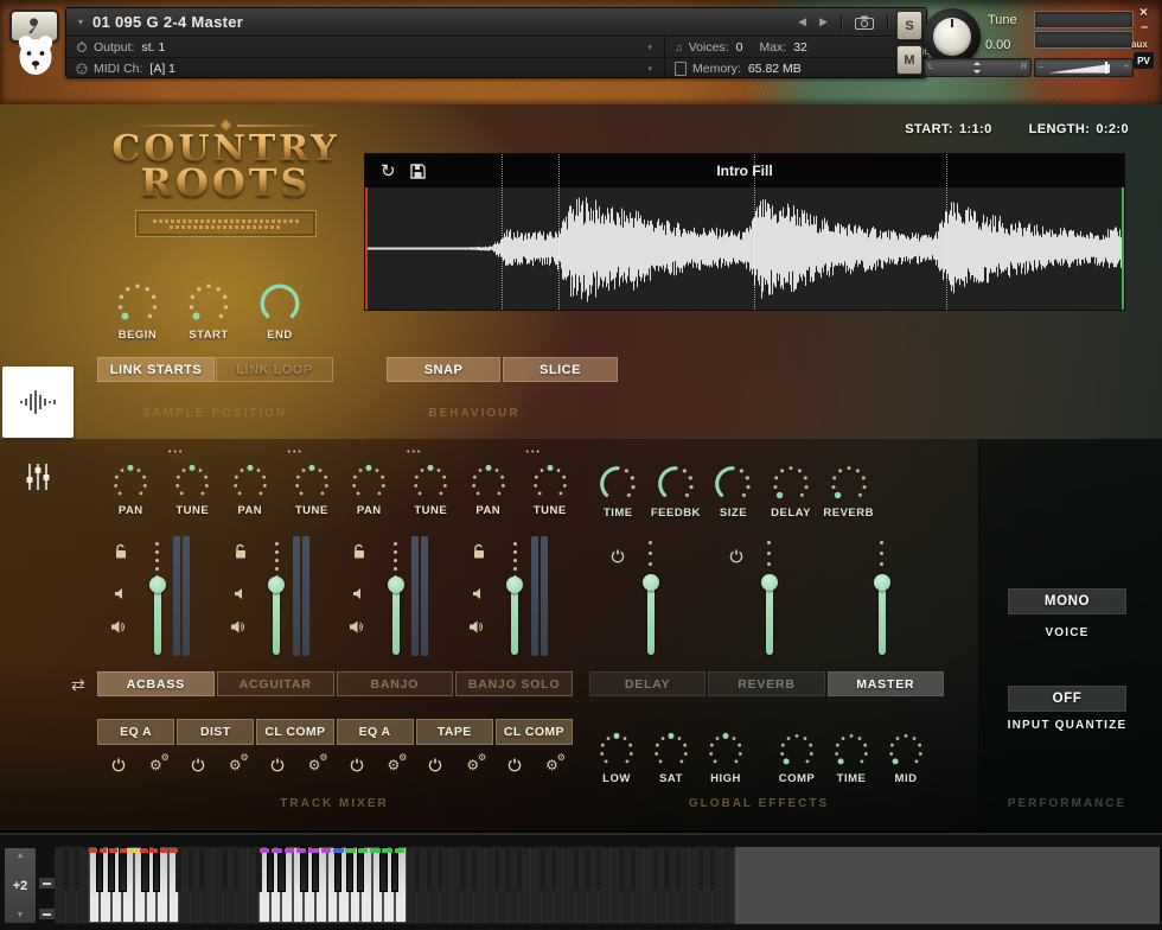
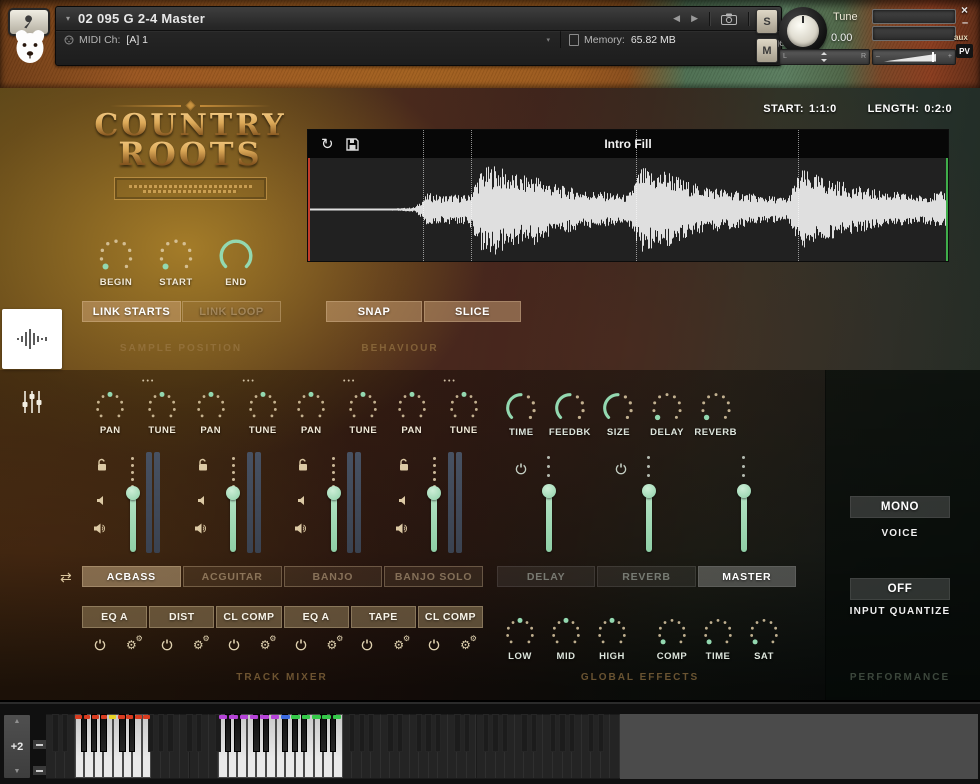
  ▾
- 01 095 G 2-4 Master
+ 02 095 G 2-4 Master
  ◀
  ▶
- Output:
- st. 1
- ♫
- Voices:
- 0
- Max:
- 32
  MIDI Ch:
  [A] 1
  Memory:
  65.82 MB
  S
  M
  Tune
  0.00
  ×
  –
  aux
  PV
  COUNTRY
  ROOTS
  START: 1:1:0
  LENGTH: 0:2:0
  ↻
  Intro Fill
  BEGIN
  START
  END
  LINK STARTS
  LINK LOOP
  SNAP
  SLICE
  SAMPLE POSITION
  BEHAVIOUR
  PAN
  TUNE
  PAN
  TUNE
  PAN
  TUNE
  PAN
  TUNE
  ⇄
  ACBASS
  ACGUITAR
  BANJO
  BANJO SOLO
  EQ A
  DIST
  CL COMP
  EQ A
  TAPE
  CL COMP
  ⚙
  ⚙
  ⚙
  ⚙
  ⚙
  ⚙
  ⚙
  ⚙
  ⚙
  ⚙
  ⚙
  ⚙
  TIME
  FEEDBK
  SIZE
  DELAY
  REVERB
  DELAY
  REVERB
  MASTER
  LOW
- SAT
+ MID
  HIGH
  COMP
  TIME
- MID
+ SAT
  TRACK MIXER
  GLOBAL EFFECTS
  PERFORMANCE
  MONO
  VOICE
  OFF
  INPUT QUANTIZE
  +2
